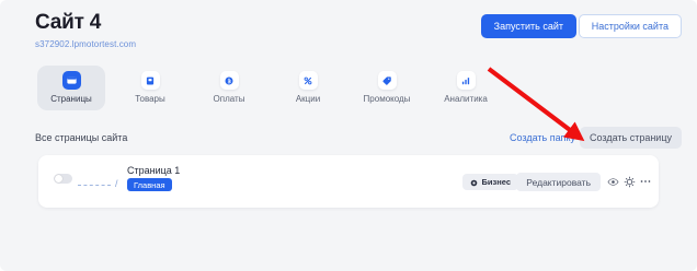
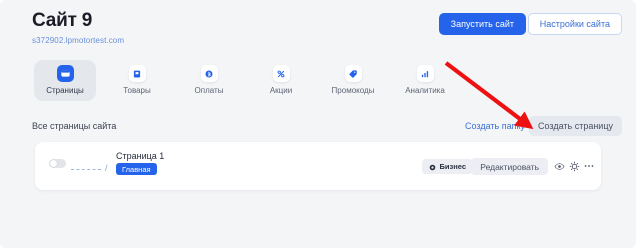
- Сайт 4
+ Сайт 9
  s372902.lpmotortest.com
  Запустить сайт
  Настройки сайта
  Страницы
  Товары
  Оплаты
  Акции
  Промокоды
  Аналитика
  Все страницы сайта
  Создать папку
  Создать страницу
  /
  Страница 1
  Главная
  Бизнес
  Редактировать
